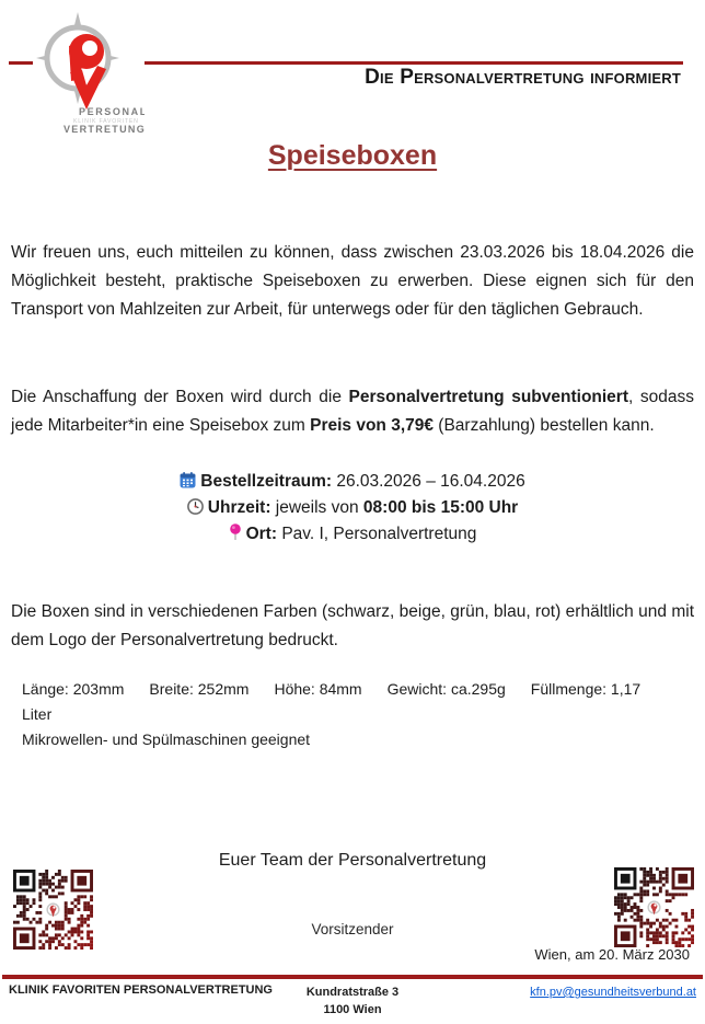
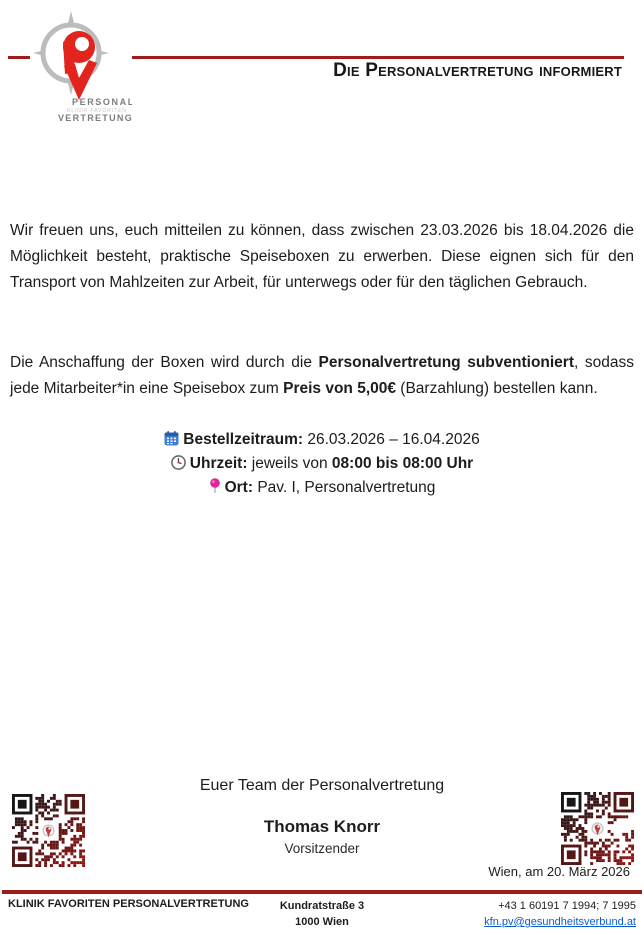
  PERSONAL
  VERTRETUNG
  Die Personalvertretung informiert
- Speiseboxen
  Wir freuen uns, euch mitteilen zu können, dass zwischen 23.03.2026 bis 18.04.2026 die Möglichkeit besteht, praktische Speiseboxen zu erwerben. Diese eignen sich für den Transport von Mahlzeiten zur Arbeit, für unterwegs oder für den täglichen Gebrauch.
- Die Anschaffung der Boxen wird durch die Personalvertretung subventioniert, sodass jede Mitarbeiter*in eine Speisebox zum Preis von 3,79€ (Barzahlung) bestellen kann.
+ Die Anschaffung der Boxen wird durch die Personalvertretung subventioniert, sodass jede Mitarbeiter*in eine Speisebox zum Preis von 5,00€ (Barzahlung) bestellen kann.
  Bestellzeitraum: 26.03.2026 – 16.04.2026
- Uhrzeit: jeweils von 08:00 bis 15:00 Uhr
+ Uhrzeit: jeweils von 08:00 bis 08:00 Uhr
  Ort: Pav. I, Personalvertretung
- Die Boxen sind in verschiedenen Farben (schwarz, beige, grün, blau, rot) erhältlich und mit dem Logo der Personalvertretung bedruckt.
- Länge: 203mm Breite: 252mm Höhe: 84mm Gewicht: ca.295g Füllmenge: 1,17 Liter
- Mikrowellen- und Spülmaschinen geeignet
  Euer Team der Personalvertretung
+ Thomas Knorr
  Vorsitzender
- Wien, am 20. März 2030
+ Wien, am 20. März 2026
  KLINIK FAVORITEN PERSONALVERTRETUNG
  Kundratstraße 3
- 1100 Wien
+ 1000 Wien
+ +43 1 60191 7 1994; 7 1995
  kfn.pv@gesundheitsverbund.at
